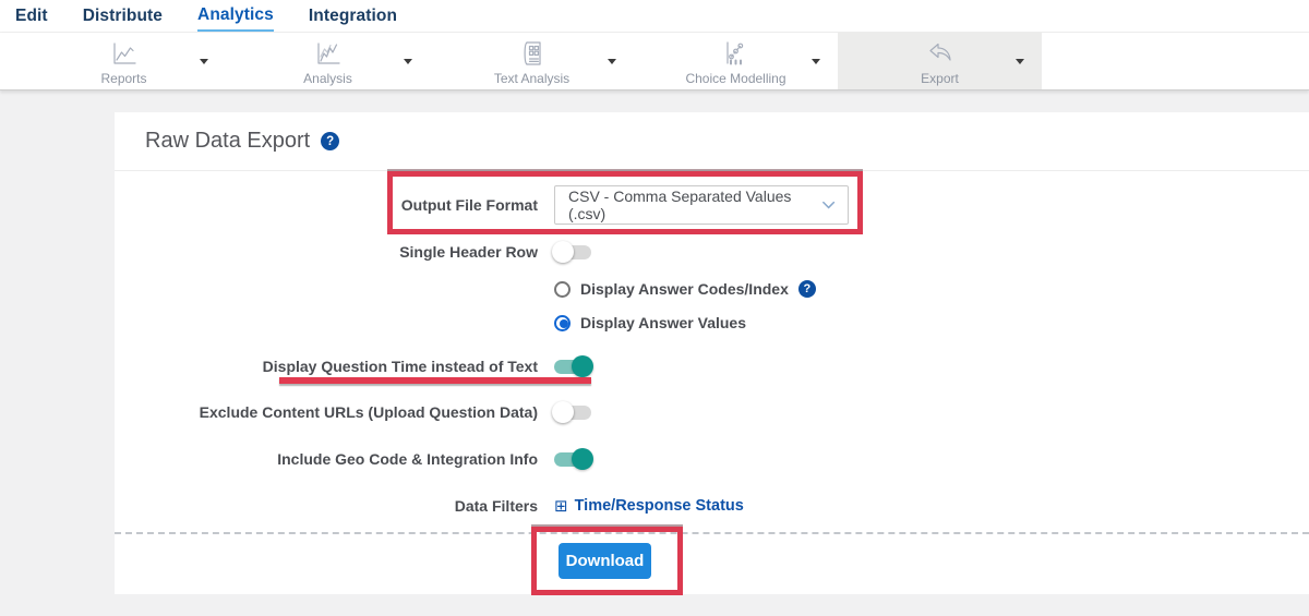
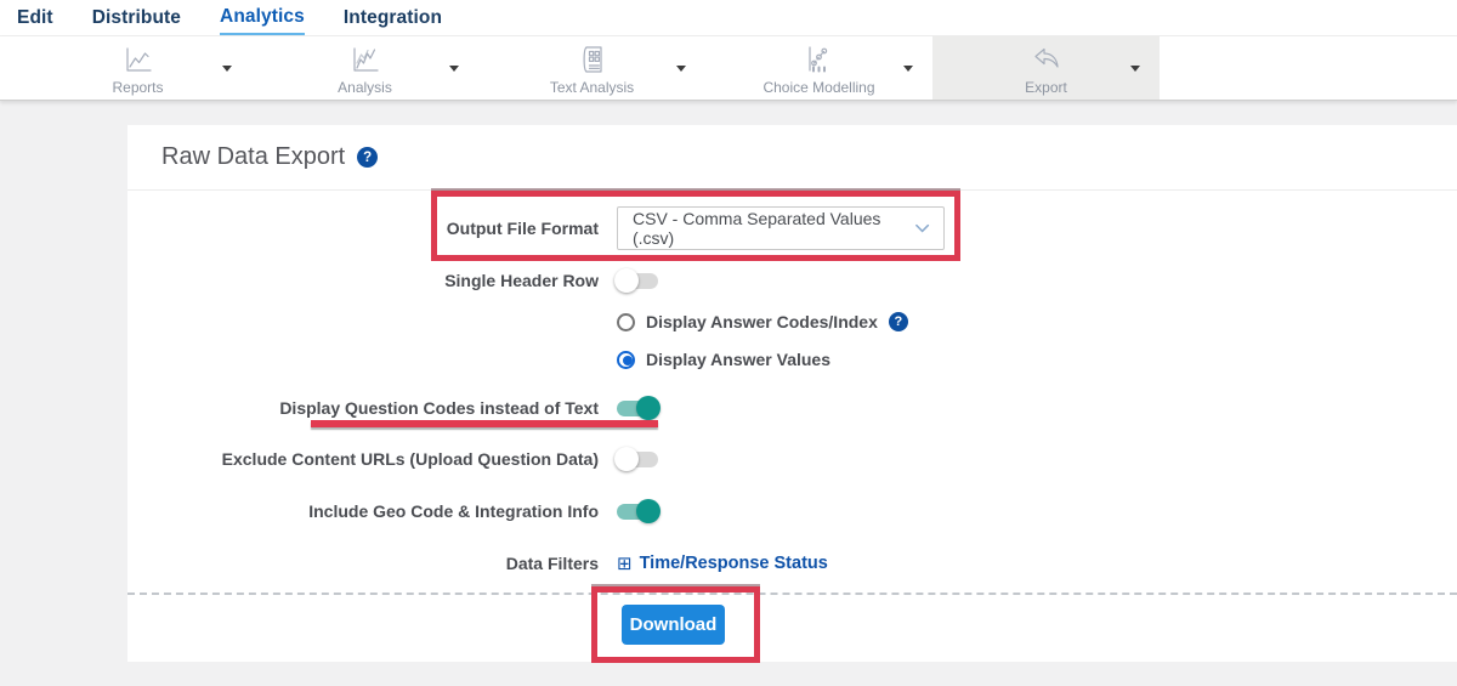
  Edit
  Distribute
  Analytics
  Integration
  Reports
  Analysis
  Text Analysis
  Choice Modelling
  Export
  Raw Data Export
  ?
  Output File Format
  CSV - Comma Separated Values (.csv)
  Single Header Row
  Display Answer Codes/Index
  ?
  Display Answer Values
- Display Question Time instead of Text
+ Display Question Codes instead of Text
  Exclude Content URLs (Upload Question Data)
  Include Geo Code & Integration Info
  Data Filters
  ⊞
  Time/Response Status
  Download
